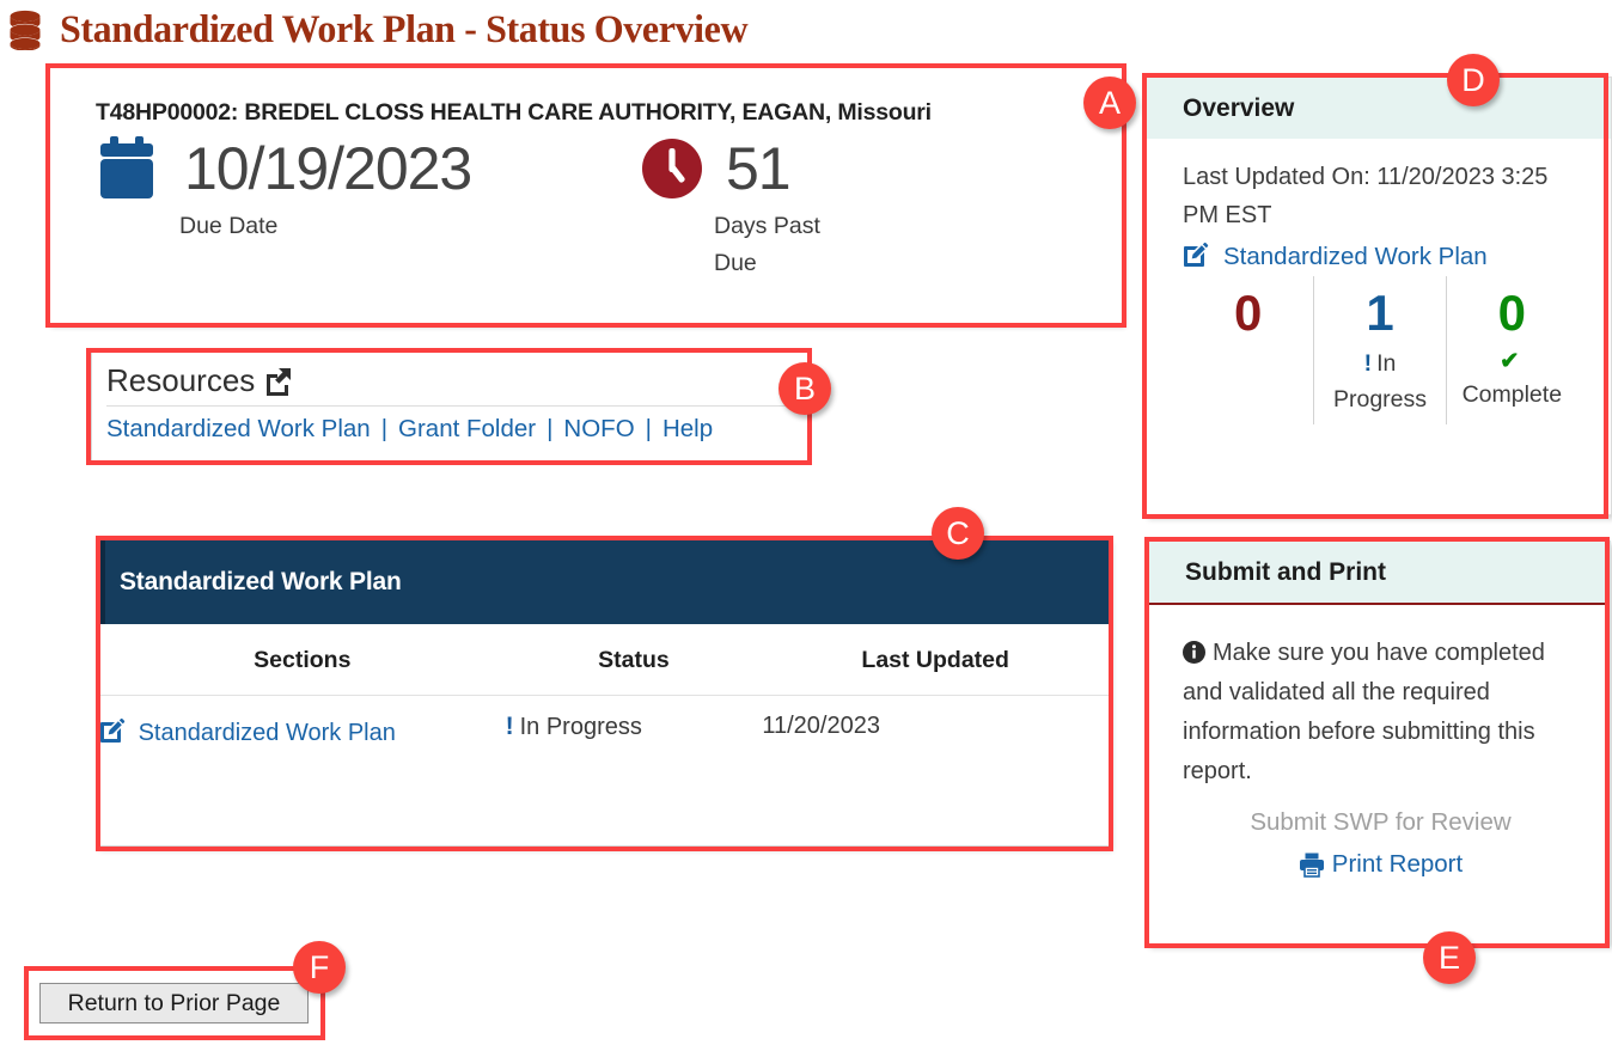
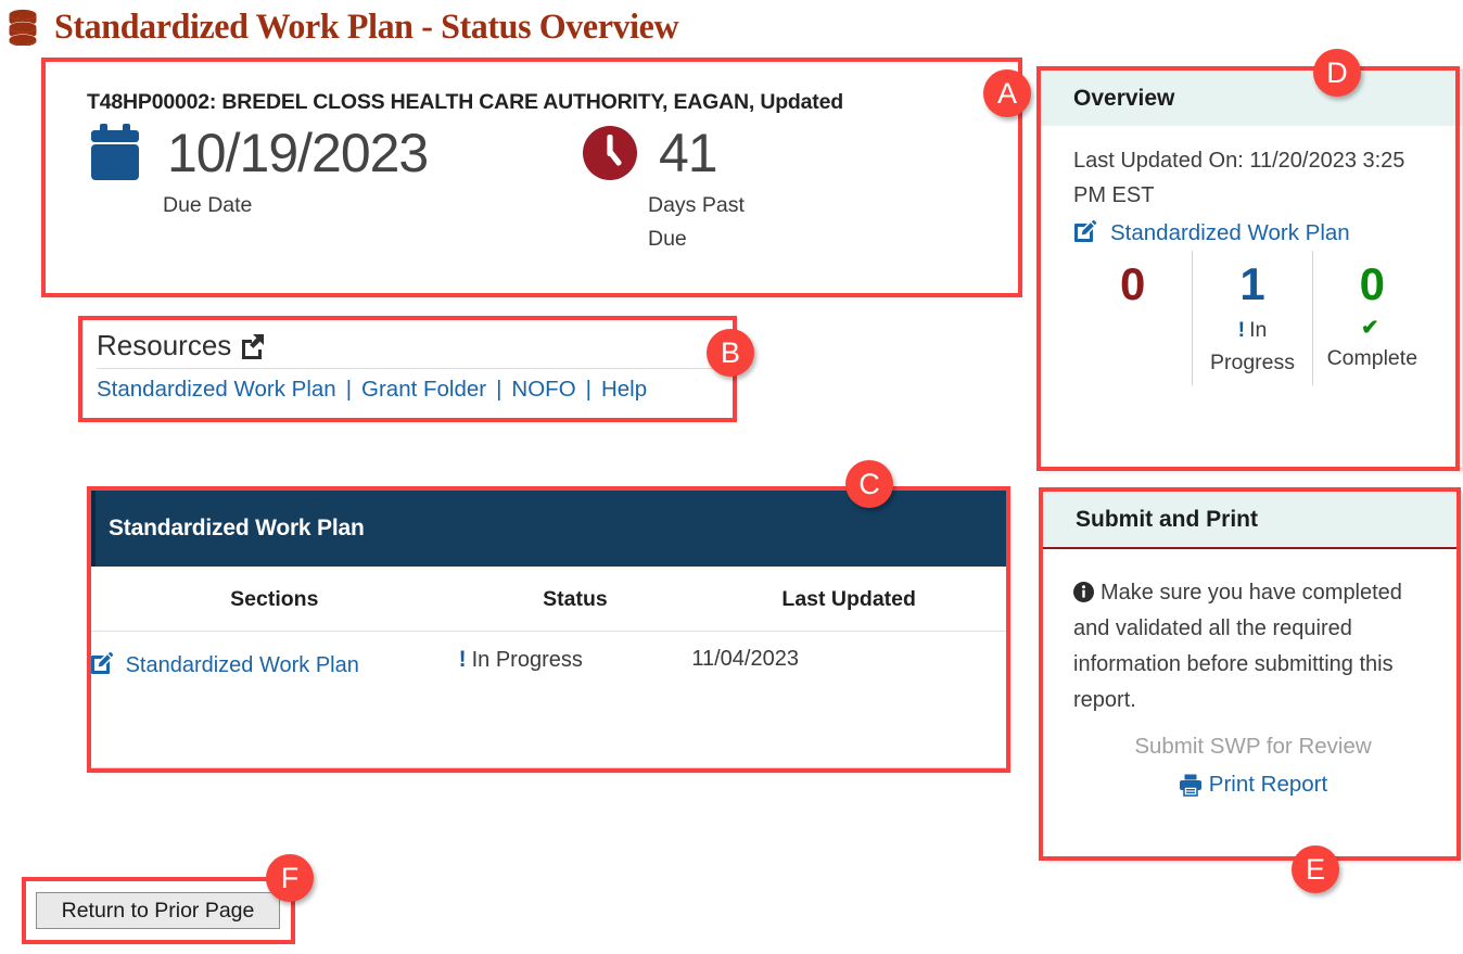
  Standardized Work Plan - Status Overview
- T48HP00002: BREDEL CLOSS HEALTH CARE AUTHORITY, EAGAN, Missouri
+ T48HP00002: BREDEL CLOSS HEALTH CARE AUTHORITY, EAGAN, Updated
  10/19/2023
  Due Date
- 51
+ 41
  Days Past Due
  A
  Resources
  Standardized Work Plan
  |
  Grant Folder
  |
  NOFO
  |
  Help
  B
  Standardized Work Plan
  Sections	Status	Last Updated
- Standardized Work Plan	! In Progress	11/20/2023
+ Standardized Work Plan	! In Progress	11/04/2023
  C
  Overview
  Last Updated On: 11/20/2023 3:25 PM EST
  Standardized Work Plan
  0
  1
  ! In Progress
  0
  ✔
  Complete
  D
  Submit and Print
  Make sure you have completed and validated all the required information before submitting this report.
  Submit SWP for Review
  Print Report
  E
  Return to Prior Page
  F
